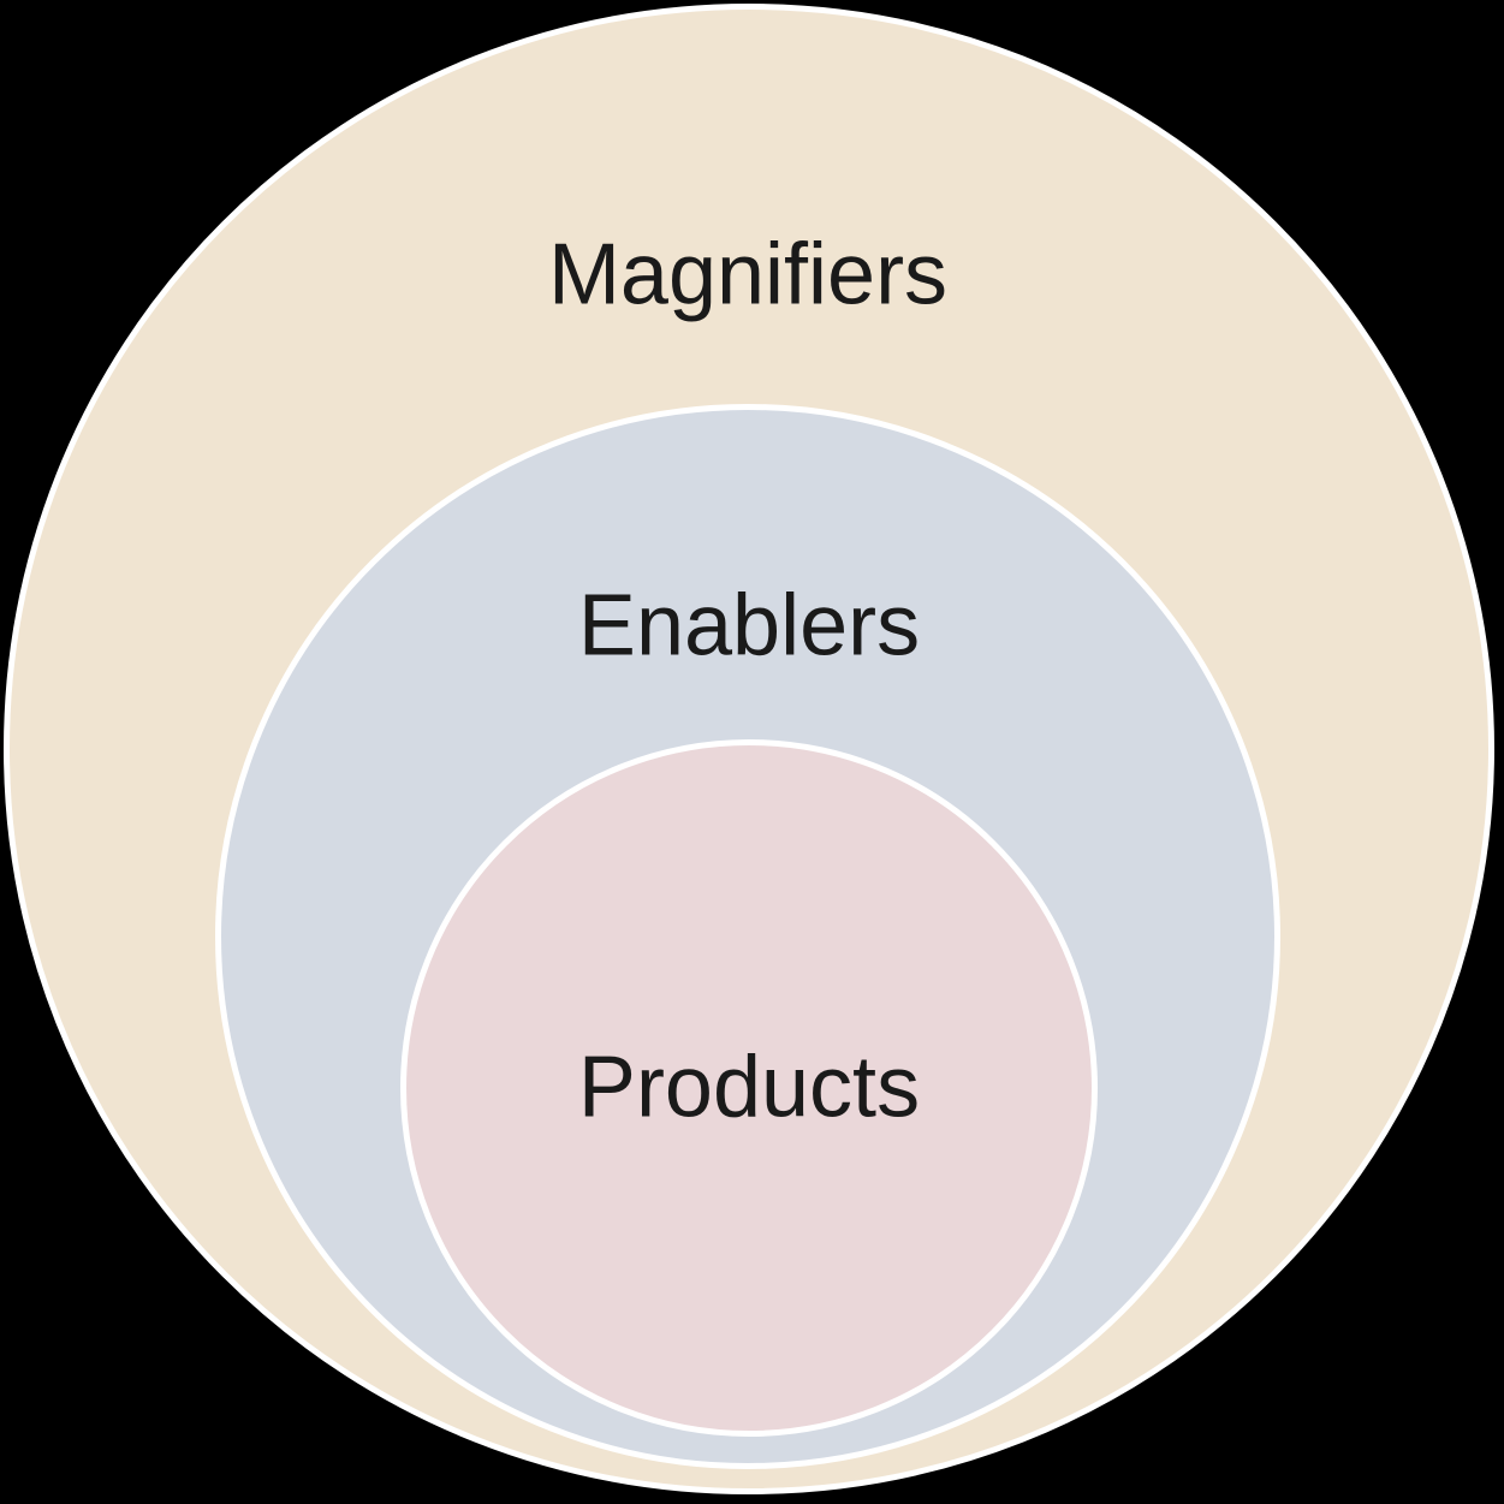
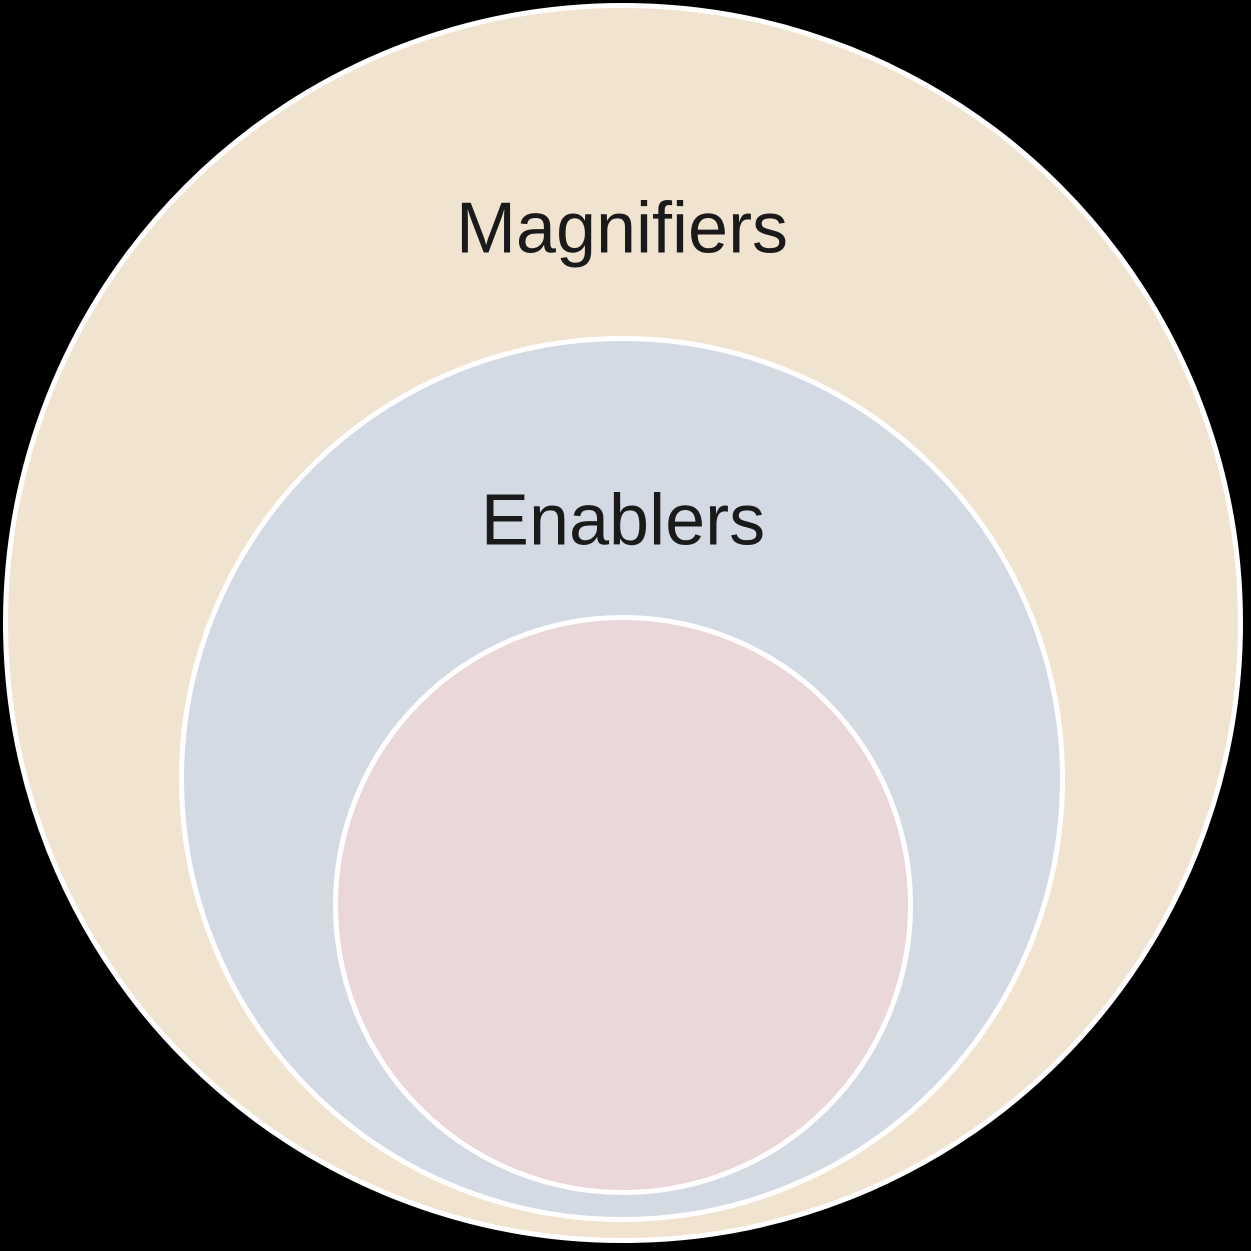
  Magnifiers
  Enablers
- Products
